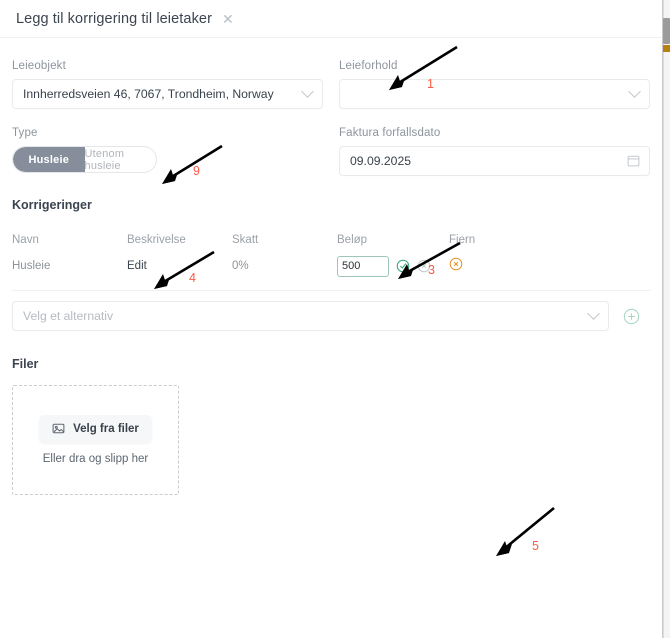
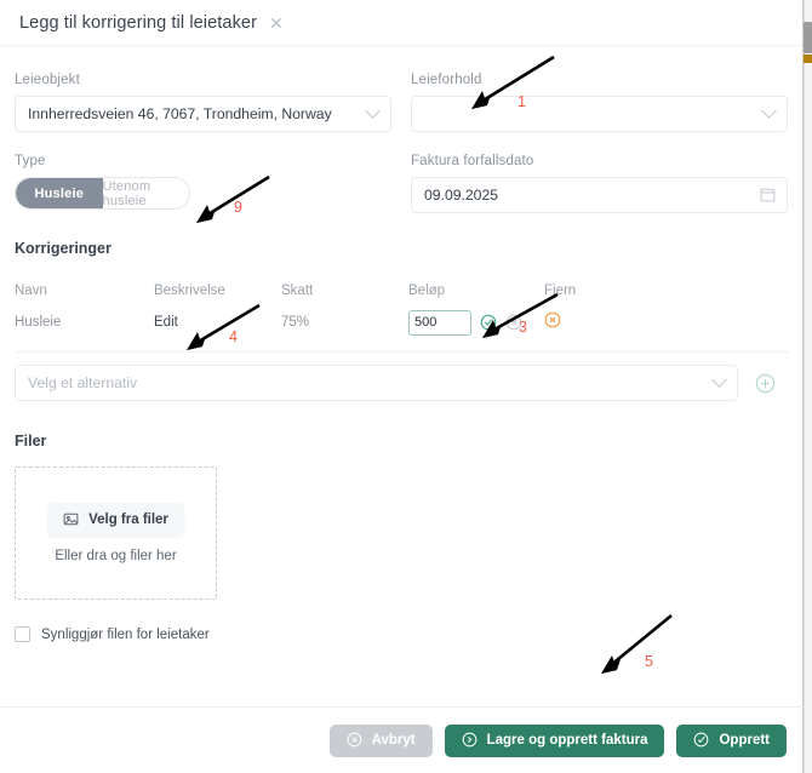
  Legg til korrigering til leietaker
  ✕
  Leieobjekt
  Innherredsveien 46, 7067, Trondheim, Norway
  Type
  Husleie
  Utenom husleie
  Leieforhold
  Faktura forfallsdato
  09.09.2025
  Korrigeringer
  Navn
  Beskrivelse
  Skatt
  Beløp
  Fjern
  Husleie
  Edit
- 0%
+ 75%
  500
  Velg et alternativ
  Filer
  Velg fra filer
- Eller dra og slipp her
+ Eller dra og filer her
+ Synliggjør filen for leietaker
+ Avbryt
+ Lagre og opprett faktura
+ Opprett
  1
  9
  3
  4
  5
